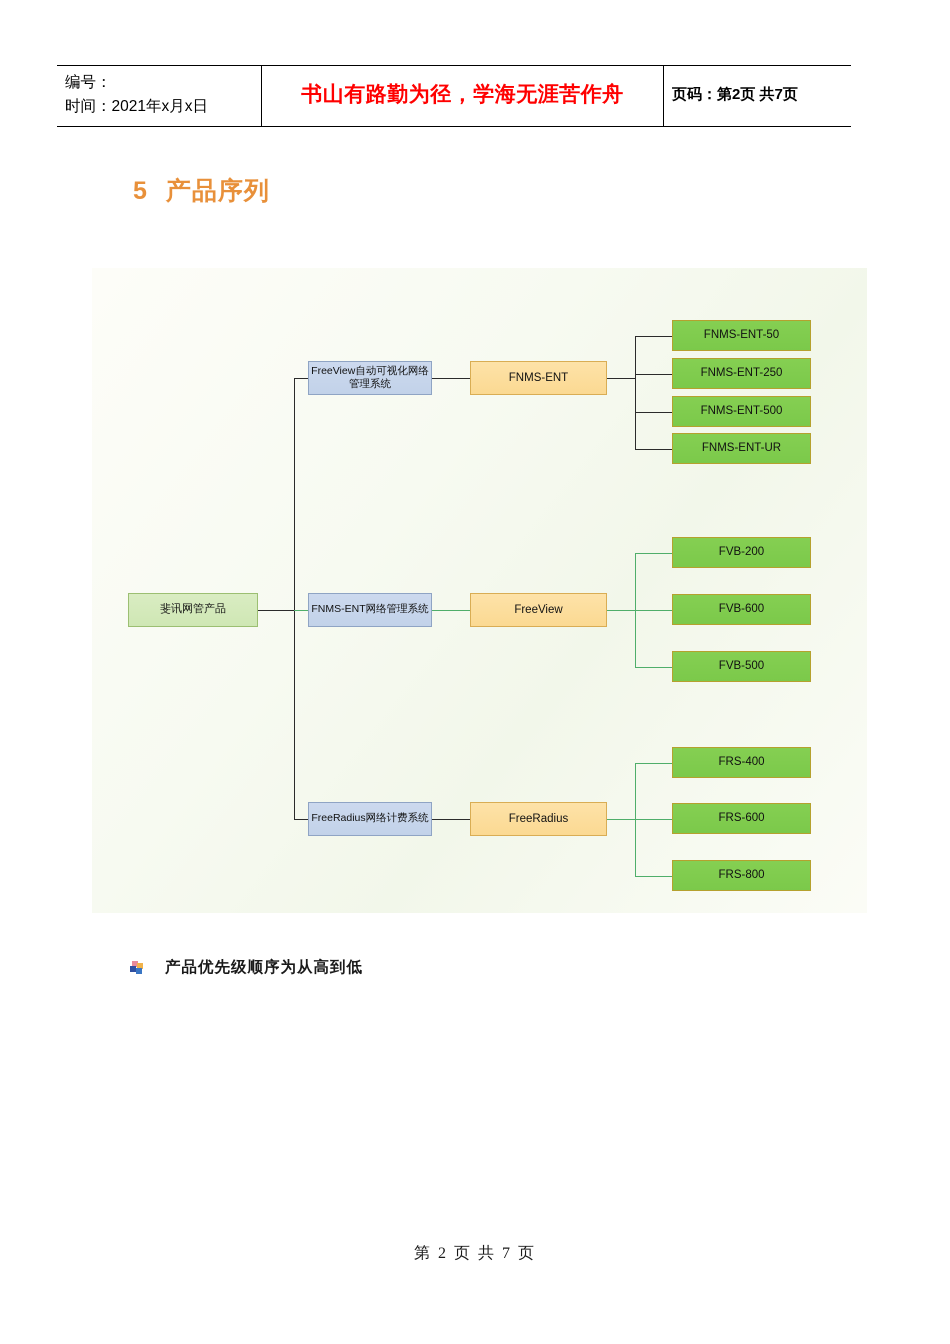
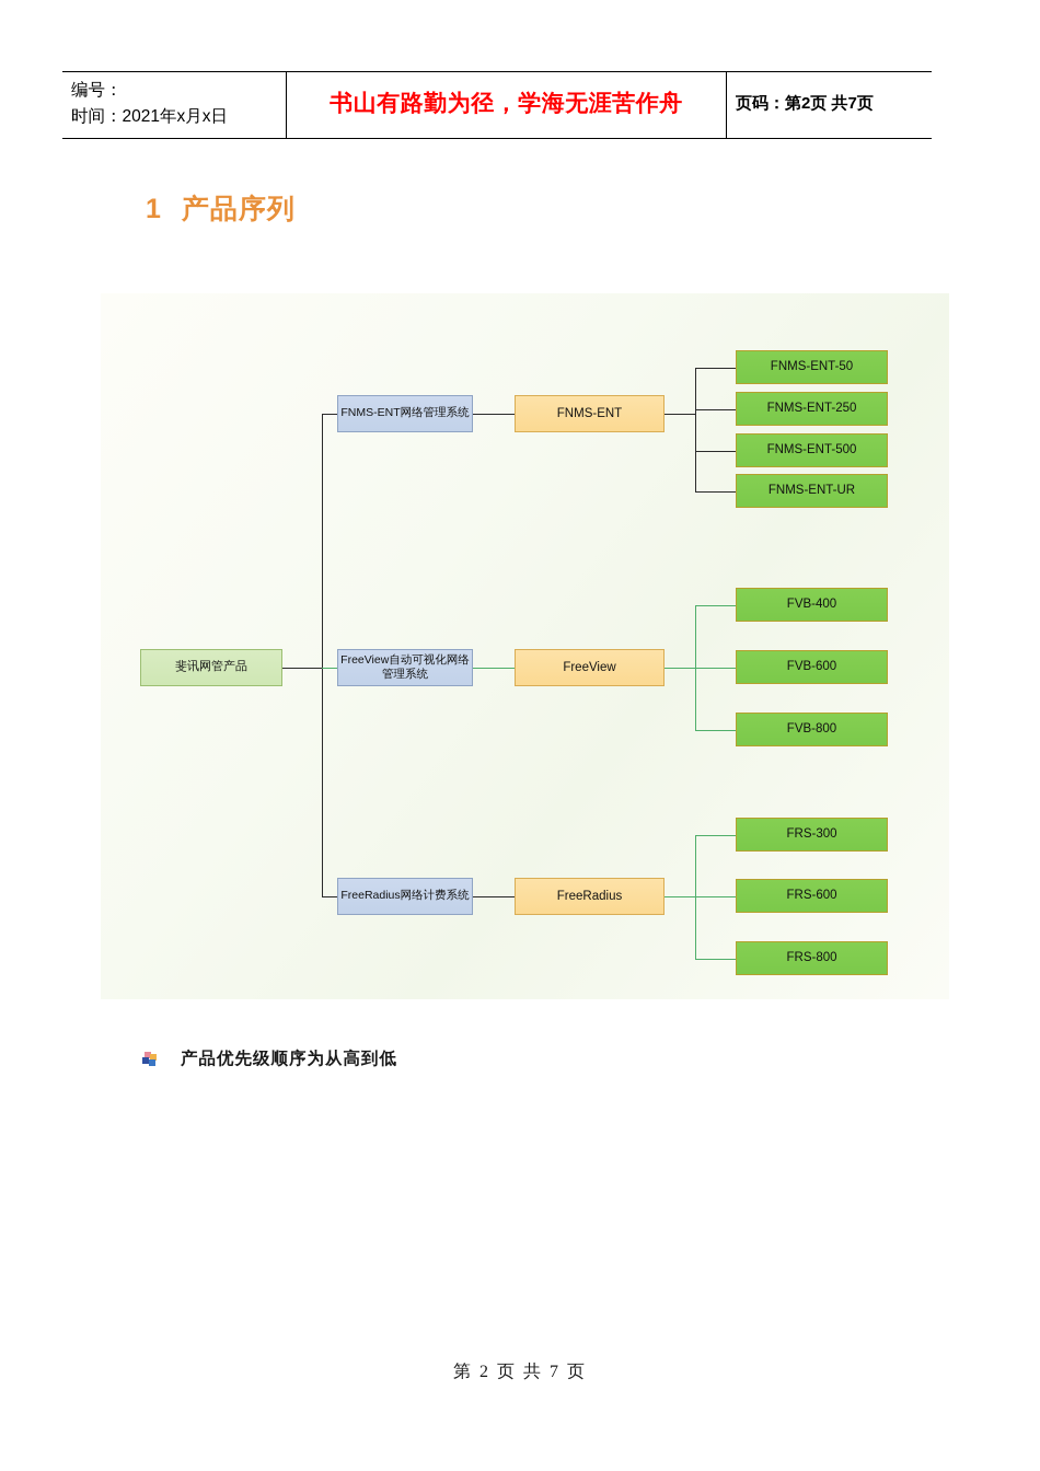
  编号： 时间：2021年x月x日	书山有路勤为径，学海无涯苦作舟	页码：第2页 共7页
- 5 产品序列
+ 1 产品序列
  斐讯网管产品
- FreeView自动可视化网络管理系统
+ FNMS-ENT网络管理系统
  FNMS-ENT
  FNMS-ENT-50
  FNMS-ENT-250
  FNMS-ENT-500
  FNMS-ENT-UR
- FNMS-ENT网络管理系统
+ FreeView自动可视化网络管理系统
  FreeView
- FVB-200
+ FVB-400
  FVB-600
- FVB-500
+ FVB-800
  FreeRadius网络计费系统
  FreeRadius
- FRS-400
+ FRS-300
  FRS-600
  FRS-800
  产品优先级顺序为从高到低
  第 2 页 共 7 页
